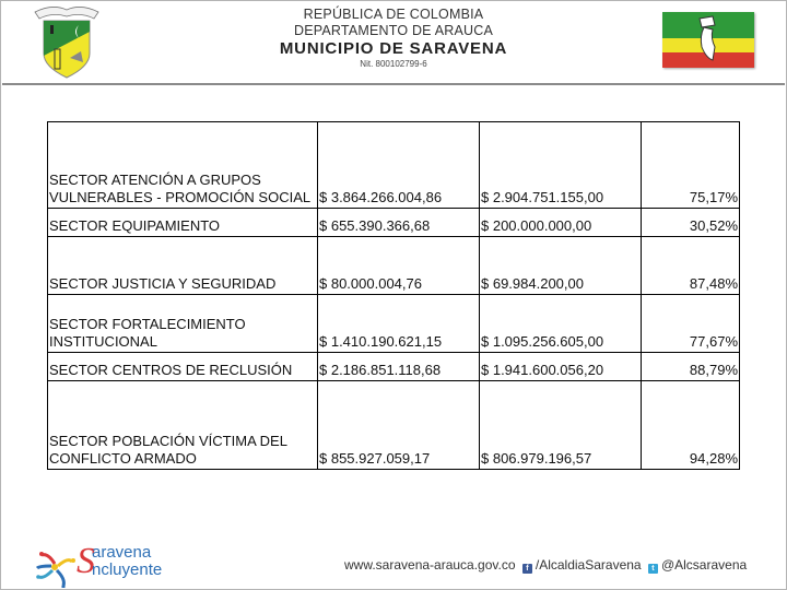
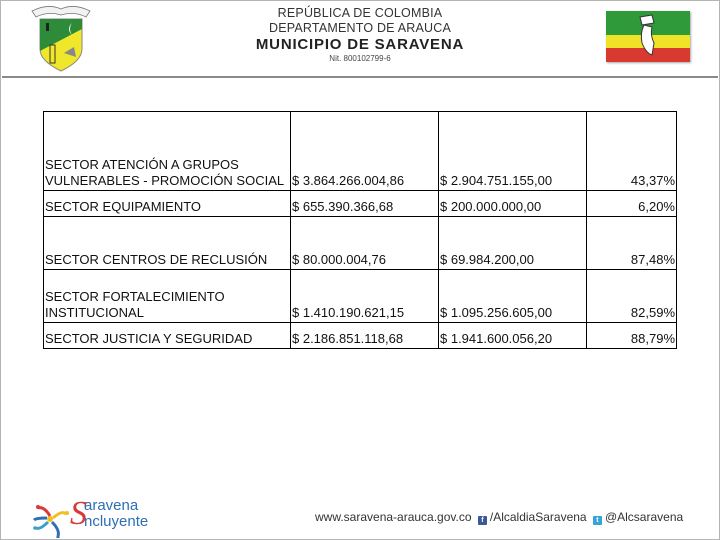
  REPÚBLICA DE COLOMBIA
  DEPARTAMENTO DE ARAUCA
  MUNICIPIO DE SARAVENA
  Nit. 800102799-6
- SECTOR ATENCIÓN A GRUPOS VULNERABLES - PROMOCIÓN SOCIAL	$ 3.864.266.004,86	$ 2.904.751.155,00	75,17%
+ SECTOR ATENCIÓN A GRUPOS VULNERABLES - PROMOCIÓN SOCIAL	$ 3.864.266.004,86	$ 2.904.751.155,00	43,37%
- SECTOR EQUIPAMIENTO	$ 655.390.366,68	$ 200.000.000,00	30,52%
+ SECTOR EQUIPAMIENTO	$ 655.390.366,68	$ 200.000.000,00	6,20%
- SECTOR JUSTICIA Y SEGURIDAD	$ 80.000.004,76	$ 69.984.200,00	87,48%
+ SECTOR CENTROS DE RECLUSIÓN	$ 80.000.004,76	$ 69.984.200,00	87,48%
- SECTOR FORTALECIMIENTO INSTITUCIONAL	$ 1.410.190.621,15	$ 1.095.256.605,00	77,67%
+ SECTOR FORTALECIMIENTO INSTITUCIONAL	$ 1.410.190.621,15	$ 1.095.256.605,00	82,59%
- SECTOR CENTROS DE RECLUSIÓN	$ 2.186.851.118,68	$ 1.941.600.056,20	88,79%
+ SECTOR JUSTICIA Y SEGURIDAD	$ 2.186.851.118,68	$ 1.941.600.056,20	88,79%
- SECTOR POBLACIÓN VÍCTIMA DEL CONFLICTO ARMADO	$ 855.927.059,17	$ 806.979.196,57	94,28%
  S
  aravena
  ncluyente
  www.saravena-arauca.gov.co /AlcaldiaSaravena @Alcsaravena
